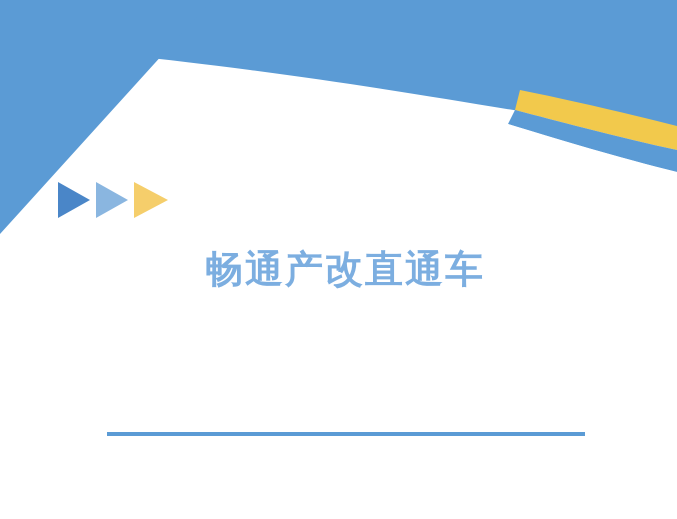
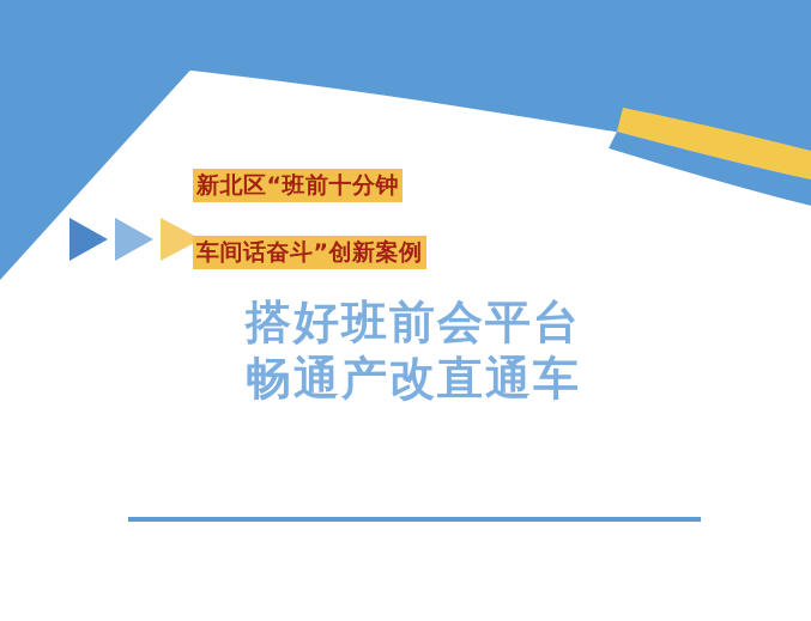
+ 新北区“班前十分钟
+ 车间话奋斗”创新案例
+ 搭好班前会平台
  畅通产改直通车
